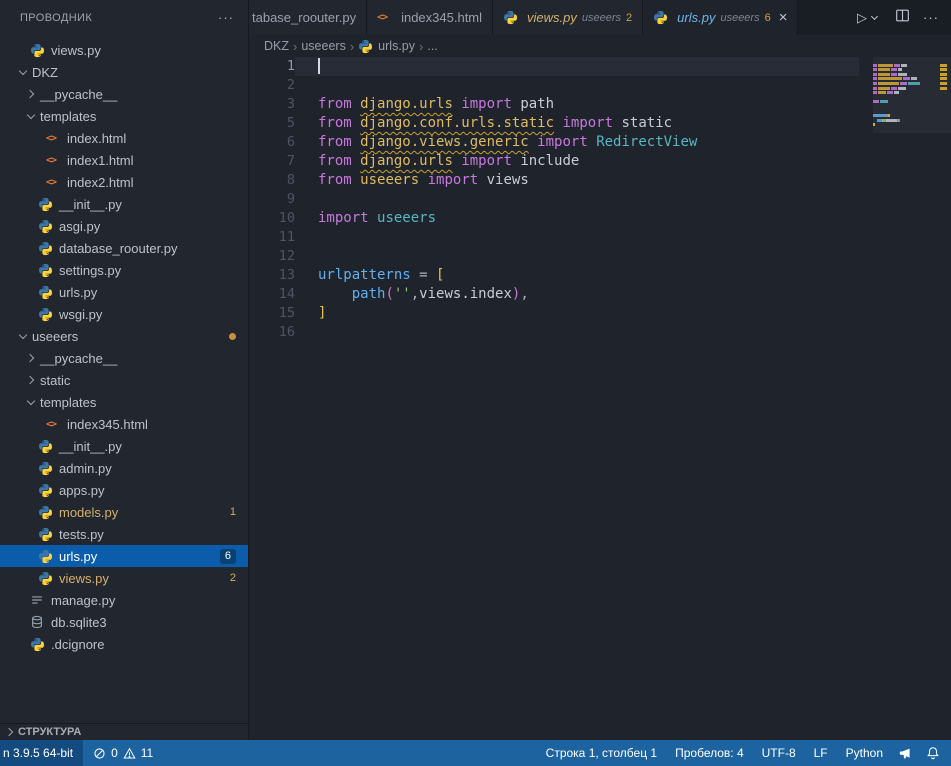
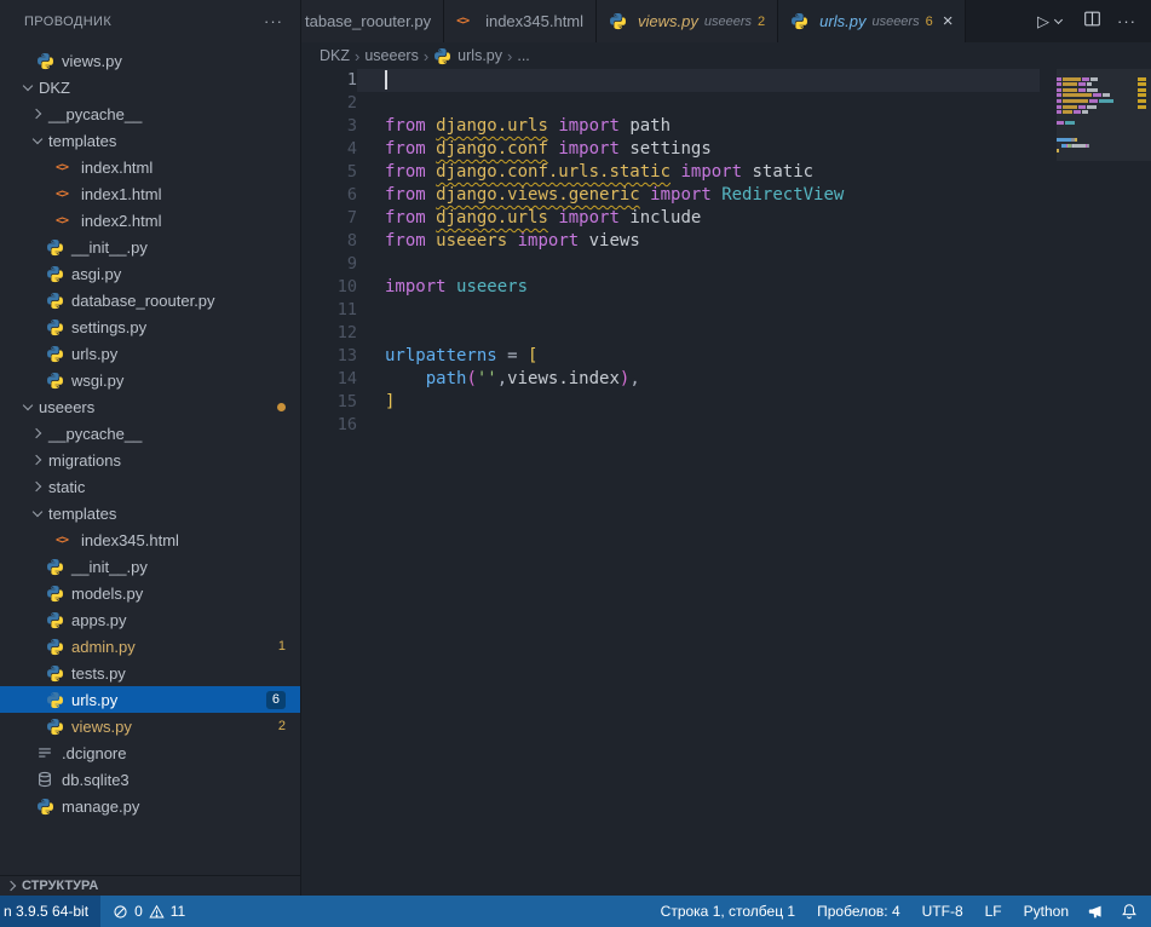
  ПРОВОДНИК
  ···
  views.py
  DKZ
  __pycache__
  templates
  <>
  index.html
  <>
  index1.html
  <>
  index2.html
  __init__.py
  asgi.py
  database_roouter.py
  settings.py
  urls.py
  wsgi.py
  useeers
  __pycache__
+ migrations
  static
  templates
  <>
  index345.html
  __init__.py
- admin.py
+ models.py
  apps.py
- models.py
+ admin.py
  1
  tests.py
  urls.py
  6
  views.py
  2
- manage.py
+ .dcignore
  db.sqlite3
- .dcignore
+ manage.py
  СТРУКТУРА
  tabase_roouter.py
  <>
  index345.html
  views.py
  useeers
  2
  urls.py
  useeers
  6
  ×
  ▷
  ···
  DKZ
  ›
  useeers
  ›
  urls.py
  ›
  ...
  1
  2
  3
  from django.urls import path
+ 4
+ from django.conf import settings
  5
  from django.conf.urls.static import static
  6
  from django.views.generic import RedirectView
  7
  from django.urls import include
  8
  from useeers import views
  9
  10
  import useeers
  11
  12
  13
  urlpatterns = [
  14
  path('',views.index),
  15
  ]
  16
  n 3.9.5 64-bit
  0
  11
  Строка 1, столбец 1
  Пробелов: 4
  UTF-8
  LF
  Python
